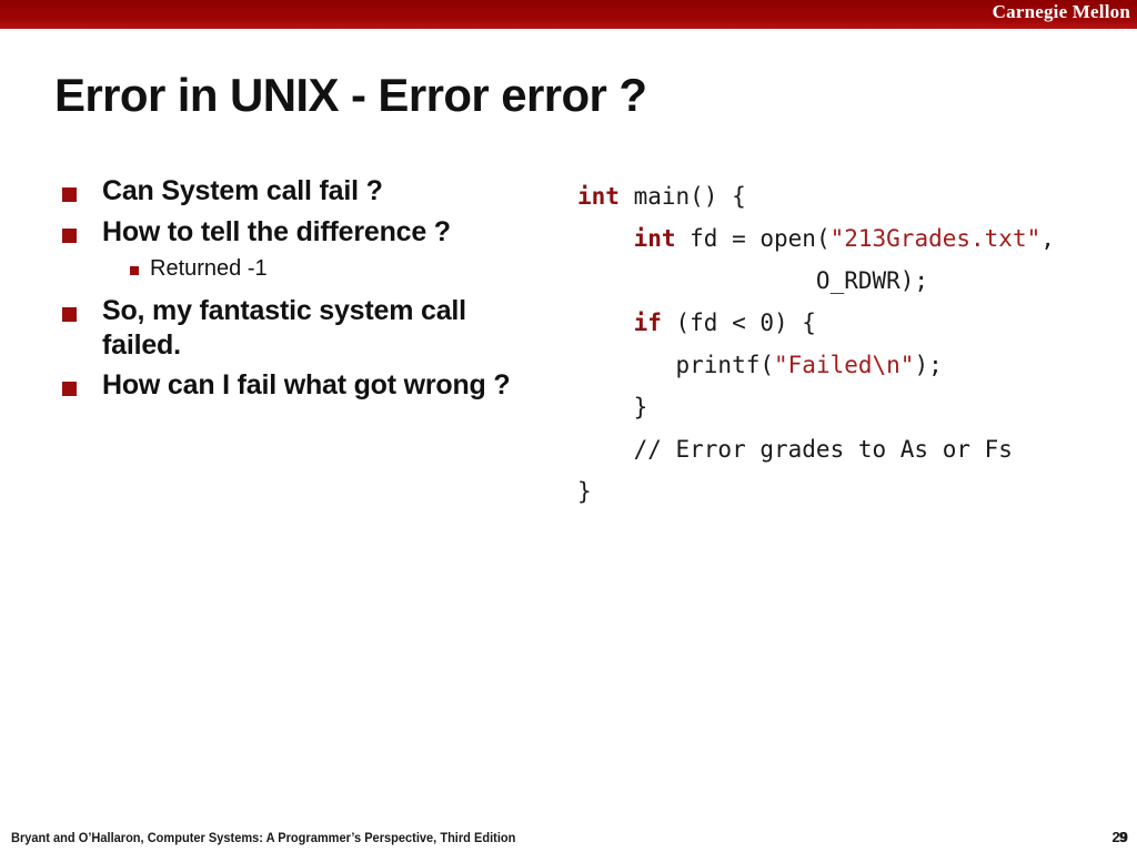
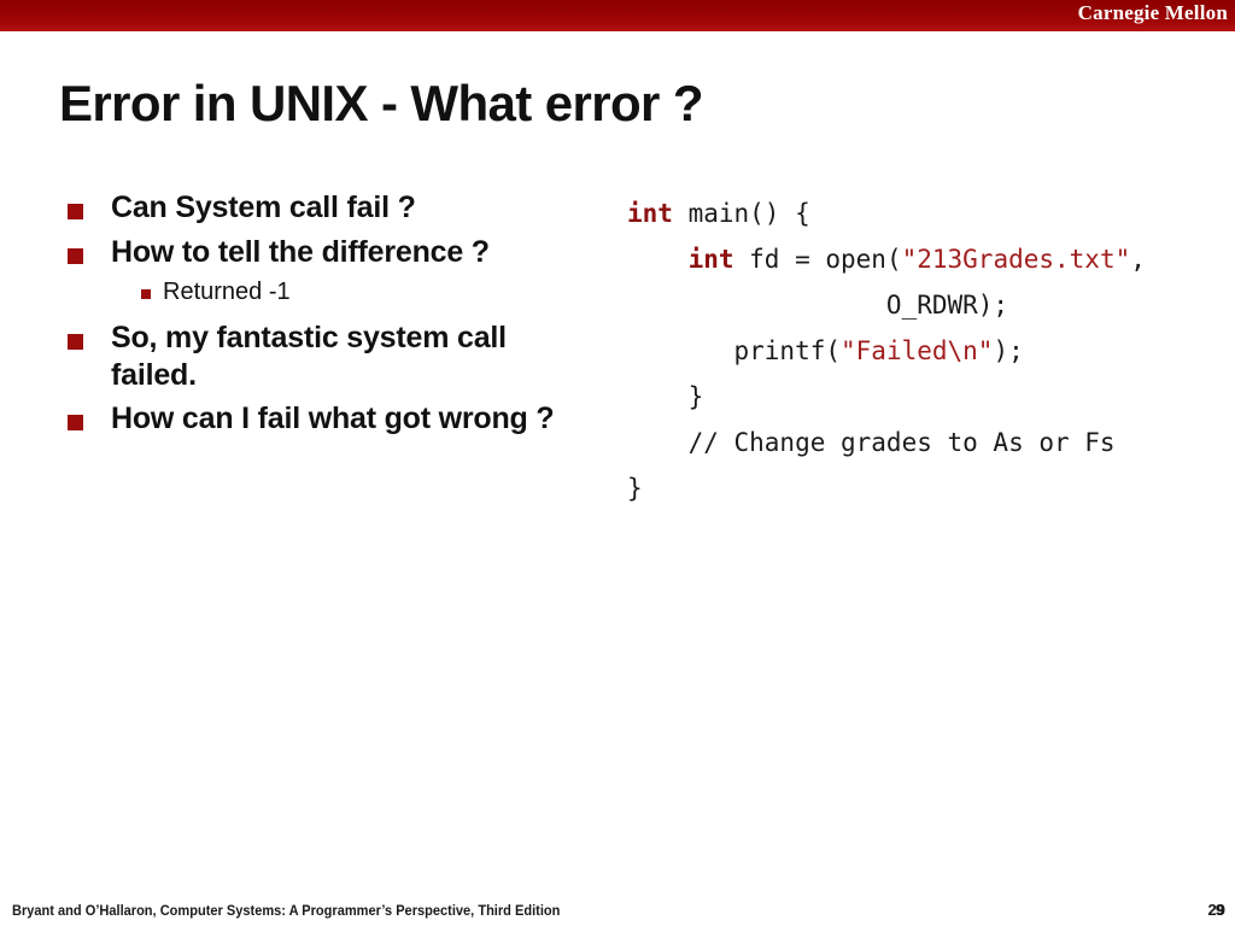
  Carnegie Mellon
- Error in UNIX - Error error ?
+ Error in UNIX - What error ?
  Can System call fail ?
  How to tell the difference ?
  Returned -1
  So, my fantastic system call failed.
  How can I fail what got wrong ?
  int main() {
  int fd = open("213Grades.txt",
  O_RDWR);
- if (fd < 0) {
  printf("Failed\n");
  }
- // Error grades to As or Fs
+ // Change grades to As or Fs
  }
  Bryant and O’Hallaron, Computer Systems: A Programmer’s Perspective, Third Edition
  9
  29
